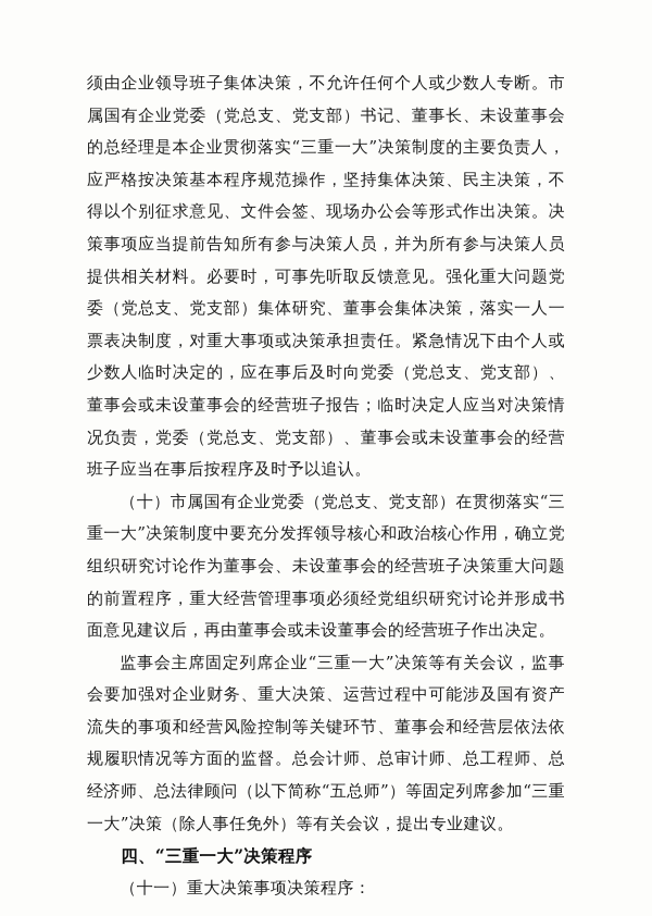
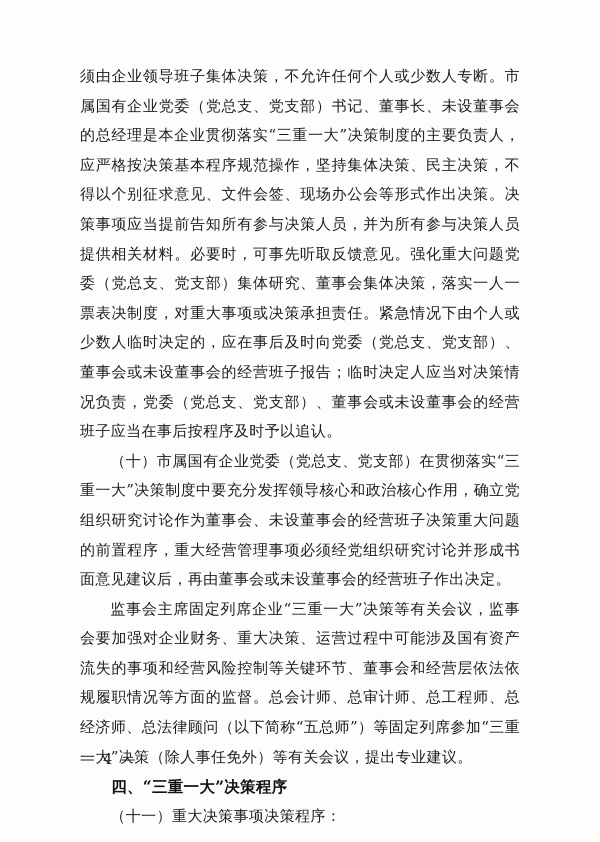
  须由企业领导班子集体决策，不允许任何个人或少数人专断。市属国有企业党委（党总支、党支部）书记、董事长、未设董事会的总经理是本企业贯彻落实“三重一大”决策制度的主要负责人，应严格按决策基本程序规范操作，坚持集体决策、民主决策，不得以个别征求意见、文件会签、现场办公会等形式作出决策。决策事项应当提前告知所有参与决策人员，并为所有参与决策人员提供相关材料。必要时，可事先听取反馈意见。强化重大问题党委（党总支、党支部）集体研究、董事会集体决策，落实一人一票表决制度，对重大事项或决策承担责任。紧急情况下由个人或少数人临时决定的，应在事后及时向党委（党总支、党支部）、董事会或未设董事会的经营班子报告；临时决定人应当对决策情况负责，党委（党总支、党支部）、董事会或未设董事会的经营班子应当在事后按程序及时予以追认。
  （十）市属国有企业党委（党总支、党支部）在贯彻落实“三重一大”决策制度中要充分发挥领导核心和政治核心作用，确立党组织研究讨论作为董事会、未设董事会的经营班子决策重大问题的前置程序，重大经营管理事项必须经党组织研究讨论并形成书面意见建议后，再由董事会或未设董事会的经营班子作出决定。
  监事会主席固定列席企业“三重一大”决策等有关会议，监事会要加强对企业财务、重大决策、运营过程中可能涉及国有资产流失的事项和经营风险控制等关键环节、董事会和经营层依法依规履职情况等方面的监督。总会计师、总审计师、总工程师、总经济师、总法律顾问（以下简称“五总师”）等固定列席参加“三重一大”决策（除人事任免外）等有关会议，提出专业建议。
  四、“三重一大”决策程序
  （十一）重大决策事项决策程序：
+ — 4 —
